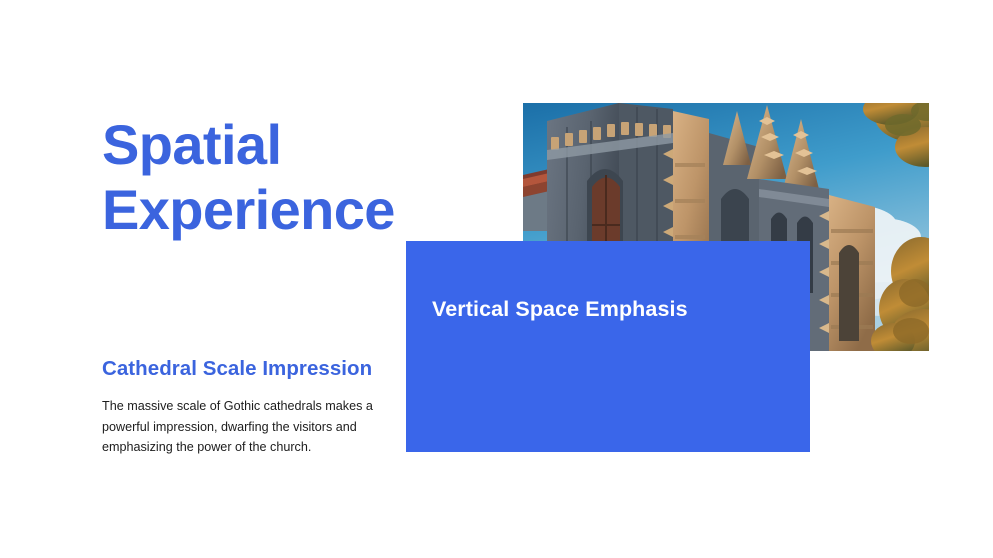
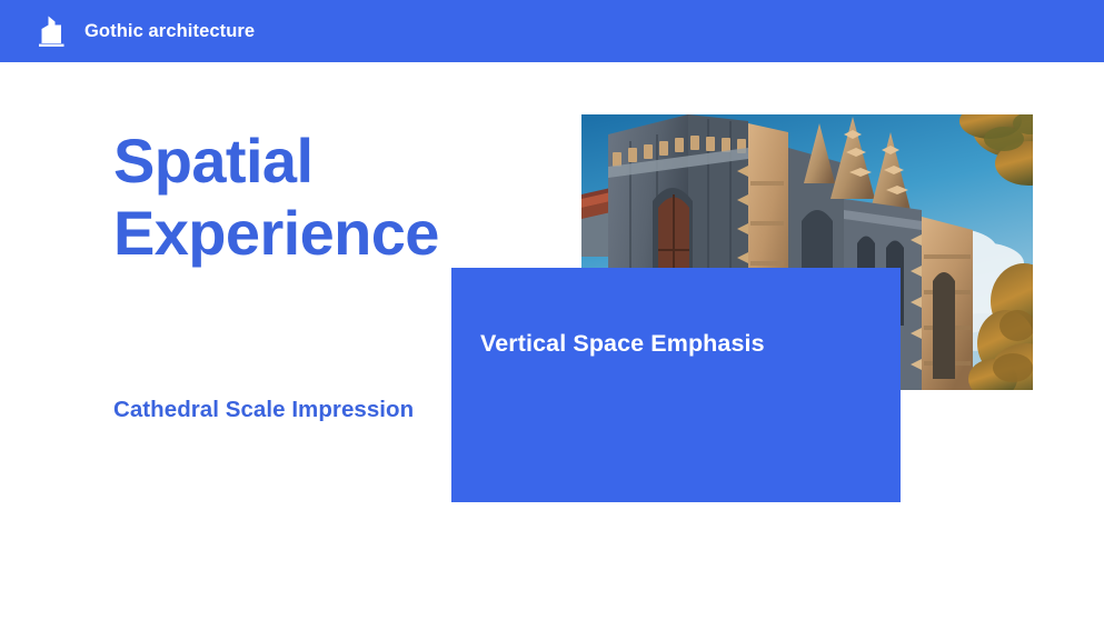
+ Gothic architecture
  Vertical Space Emphasis
  Spatial
  Experience
  Cathedral Scale Impression
- The massive scale of Gothic cathedrals makes a powerful impression, dwarfing the visitors and emphasizing the power of the church.
